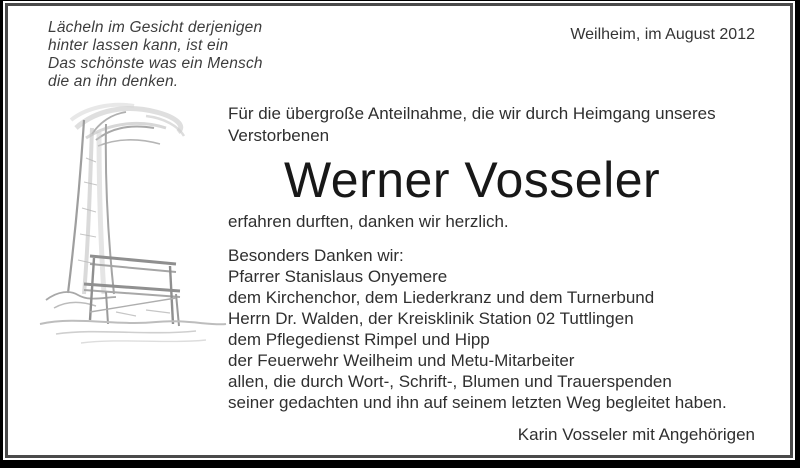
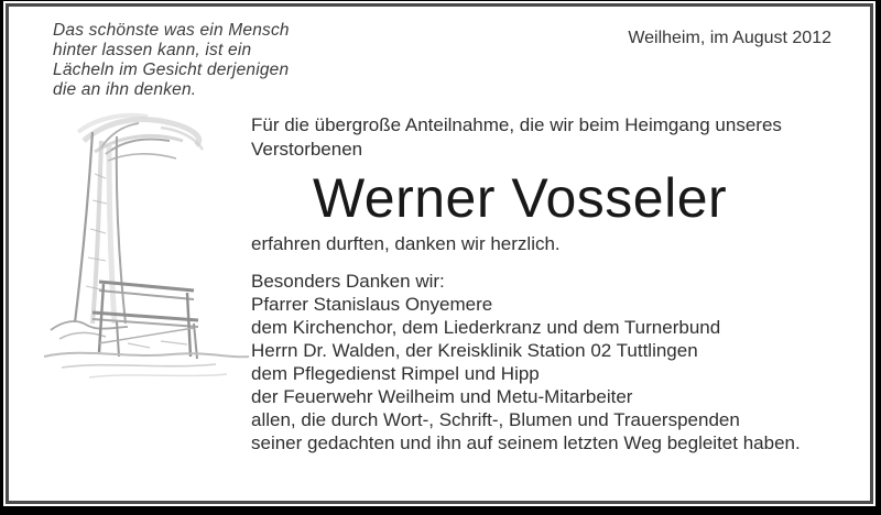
- Lächeln im Gesicht derjenigen
+ Das schönste was ein Mensch
  hinter lassen kann, ist ein
- Das schönste was ein Mensch
+ Lächeln im Gesicht derjenigen
  die an ihn denken.
  Weilheim, im August 2012
- Für die übergroße Anteilnahme, die wir durch Heimgang unseres
+ Für die übergroße Anteilnahme, die wir beim Heimgang unseres
  Verstorbenen
  Werner Vosseler
  erfahren durften, danken wir herzlich.
  Besonders Danken wir:
  Pfarrer Stanislaus Onyemere
  dem Kirchenchor, dem Liederkranz und dem Turnerbund
  Herrn Dr. Walden, der Kreisklinik Station 02 Tuttlingen
  dem Pflegedienst Rimpel und Hipp
  der Feuerwehr Weilheim und Metu-Mitarbeiter
  allen, die durch Wort-, Schrift-, Blumen und Trauerspenden
  seiner gedachten und ihn auf seinem letzten Weg begleitet haben.
- Karin Vosseler mit Angehörigen
